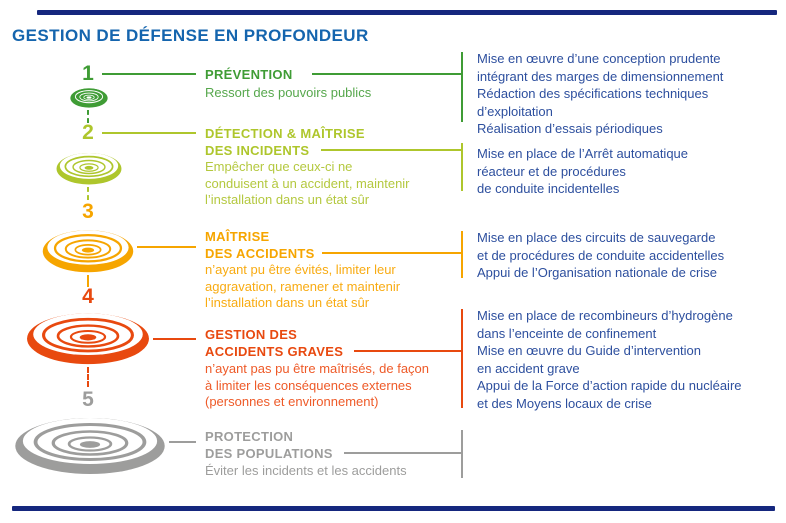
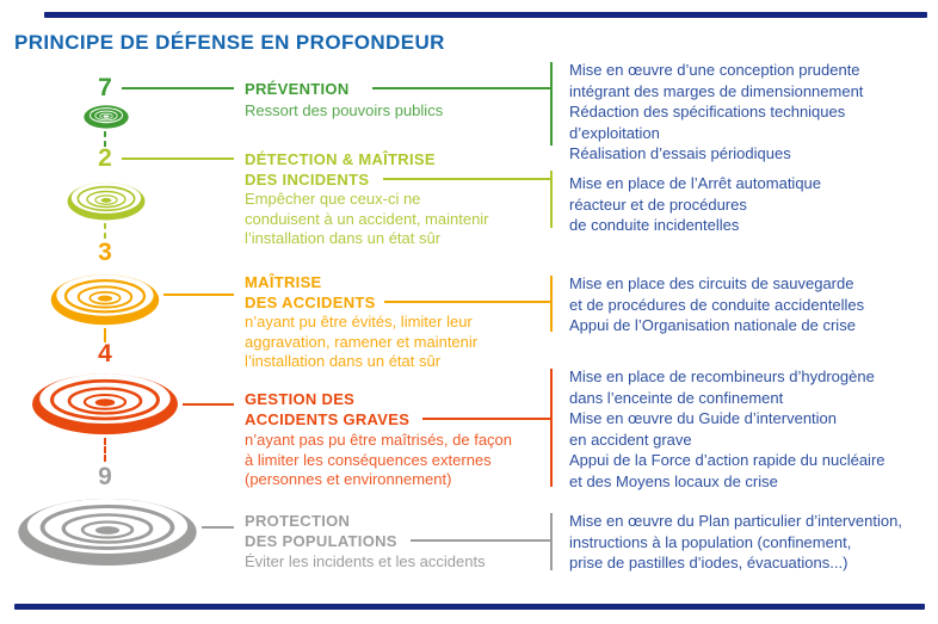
- GESTION DE DÉFENSE EN PROFONDEUR
+ PRINCIPE DE DÉFENSE EN PROFONDEUR
- 1
+ 7
  PRÉVENTION
  Ressort des pouvoirs publics
  Mise en œuvre d’une conception prudente
  intégrant des marges de dimensionnement
  Rédaction des spécifications techniques
  d’exploitation
  Réalisation d’essais périodiques
  2
  DÉTECTION & MAÎTRISE
  DES INCIDENTS
  Empêcher que ceux-ci ne
  conduisent à un accident, maintenir
  l’installation dans un état sûr
  Mise en place de l’Arrêt automatique
  réacteur et de procédures
  de conduite incidentelles
  3
  MAÎTRISE
  DES ACCIDENTS
  n’ayant pu être évités, limiter leur
  aggravation, ramener et maintenir
  l’installation dans un état sûr
  Mise en place des circuits de sauvegarde
  et de procédures de conduite accidentelles
  Appui de l’Organisation nationale de crise
  4
  GESTION DES
  ACCIDENTS GRAVES
  n’ayant pas pu être maîtrisés, de façon
  à limiter les conséquences externes
  (personnes et environnement)
  Mise en place de recombineurs d’hydrogène
  dans l’enceinte de confinement
  Mise en œuvre du Guide d’intervention
  en accident grave
  Appui de la Force d’action rapide du nucléaire
  et des Moyens locaux de crise
- 5
+ 9
  PROTECTION
  DES POPULATIONS
  Éviter les incidents et les accidents
+ Mise en œuvre du Plan particulier d’intervention,
+ instructions à la population (confinement,
+ prise de pastilles d’iodes, évacuations...)
